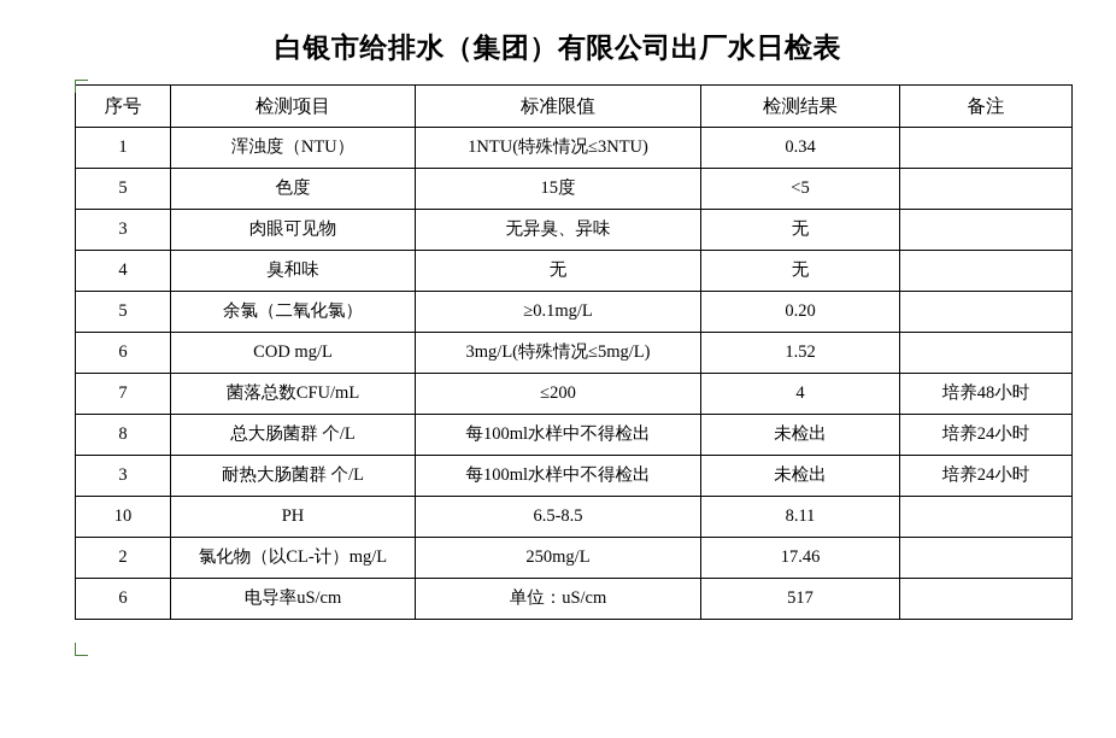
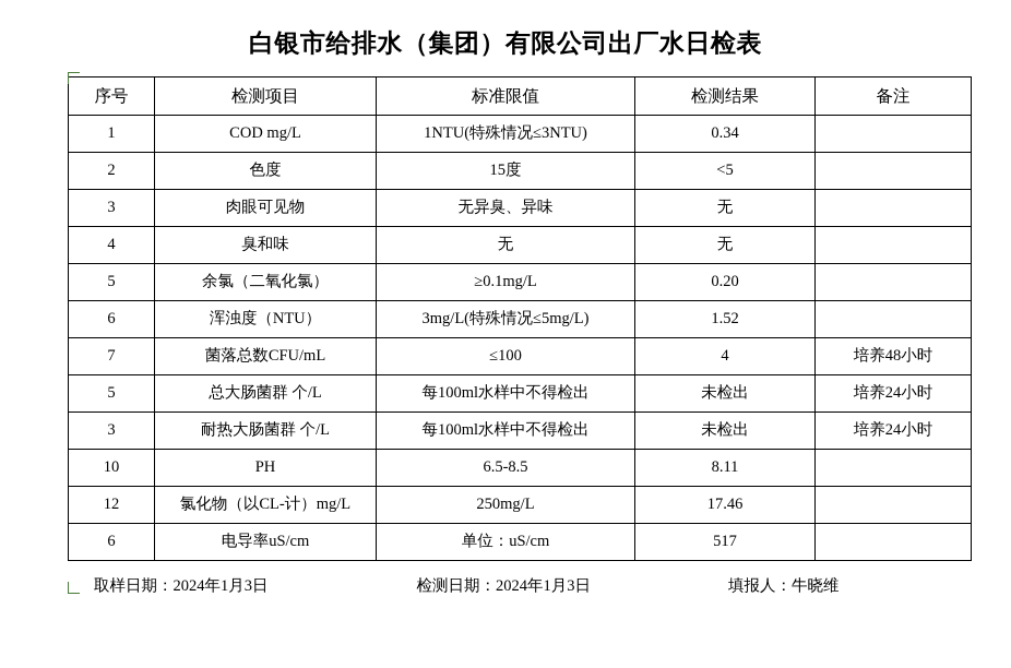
  白银市给排水（集团）有限公司出厂水日检表
  序号	检测项目	标准限值	检测结果	备注
- 1	浑浊度（NTU）	1NTU(特殊情况≤3NTU)	0.34
+ 1	COD mg/L	1NTU(特殊情况≤3NTU)	0.34
- 5	色度	15度	<5
+ 2	色度	15度	<5
  3	肉眼可见物	无异臭、异味	无
  4	臭和味	无	无
  5	余氯（二氧化氯）	≥0.1mg/L	0.20
- 6	COD mg/L	3mg/L(特殊情况≤5mg/L)	1.52
+ 6	浑浊度（NTU）	3mg/L(特殊情况≤5mg/L)	1.52
- 7	菌落总数CFU/mL	≤200	4	培养48小时
+ 7	菌落总数CFU/mL	≤100	4	培养48小时
- 8	总大肠菌群 个/L	每100ml水样中不得检出	未检出	培养24小时
+ 5	总大肠菌群 个/L	每100ml水样中不得检出	未检出	培养24小时
  3	耐热大肠菌群 个/L	每100ml水样中不得检出	未检出	培养24小时
  10	PH	6.5-8.5	8.11
- 2	氯化物（以CL-计）mg/L	250mg/L	17.46
+ 12	氯化物（以CL-计）mg/L	250mg/L	17.46
  6	电导率uS/cm	单位：uS/cm	517
+ 取样日期：2024年1月3日
+ 检测日期：2024年1月3日
+ 填报人：牛晓维
